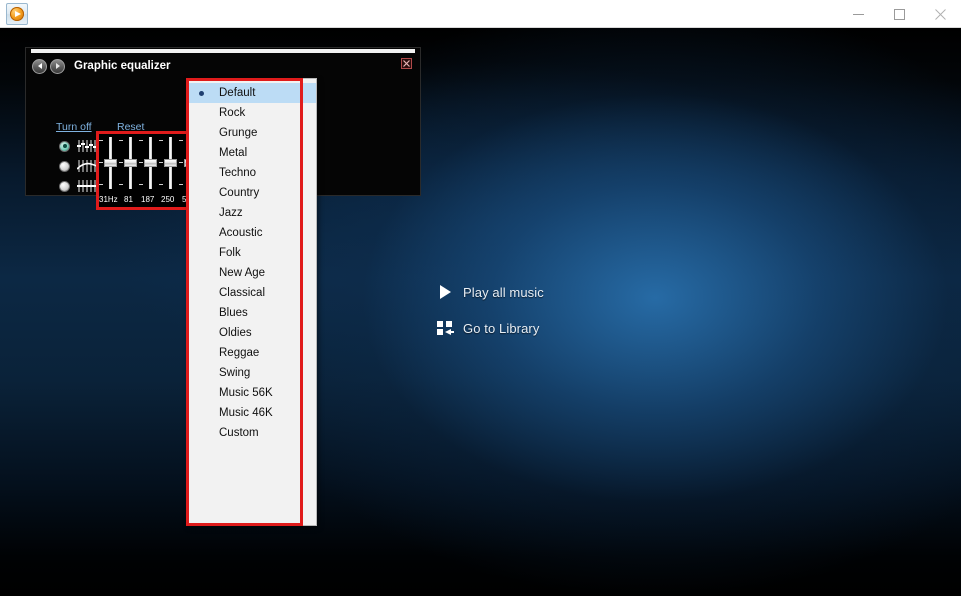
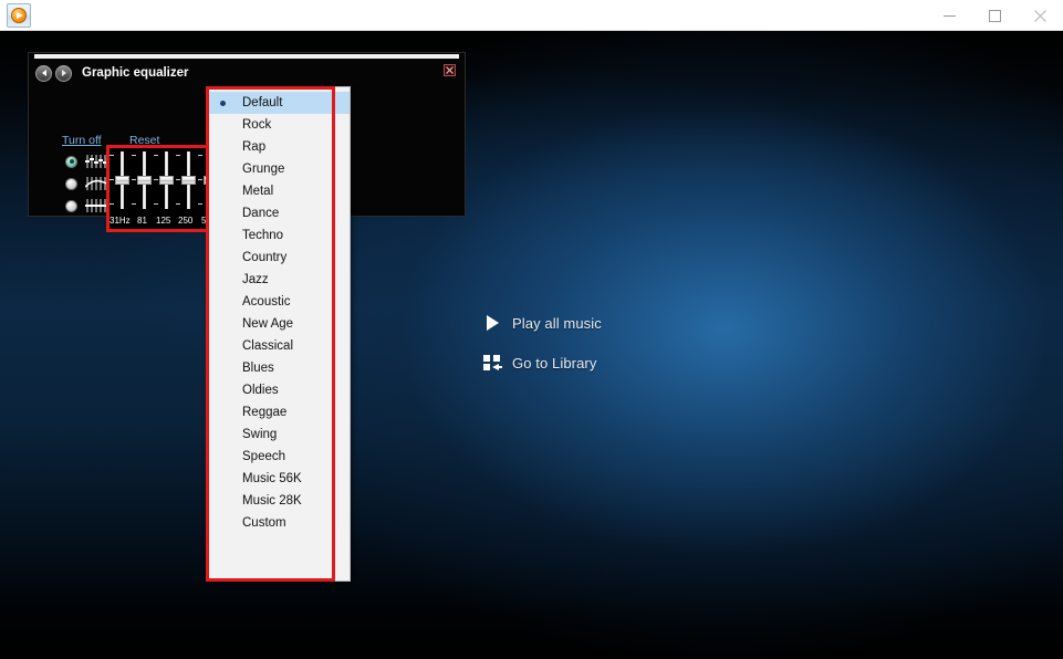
  Play all music
  Go to Library
  Graphic equalizer
  Turn off
  Reset
  31Hz
  81
- 187
+ 125
  250
  Default
  Rock
+ Rap
  Grunge
  Metal
+ Dance
  Techno
  Country
  Jazz
  Acoustic
- Folk
  New Age
  Classical
  Blues
  Oldies
  Reggae
  Swing
+ Speech
  Music 56K
- Music 46K
+ Music 28K
  Custom
